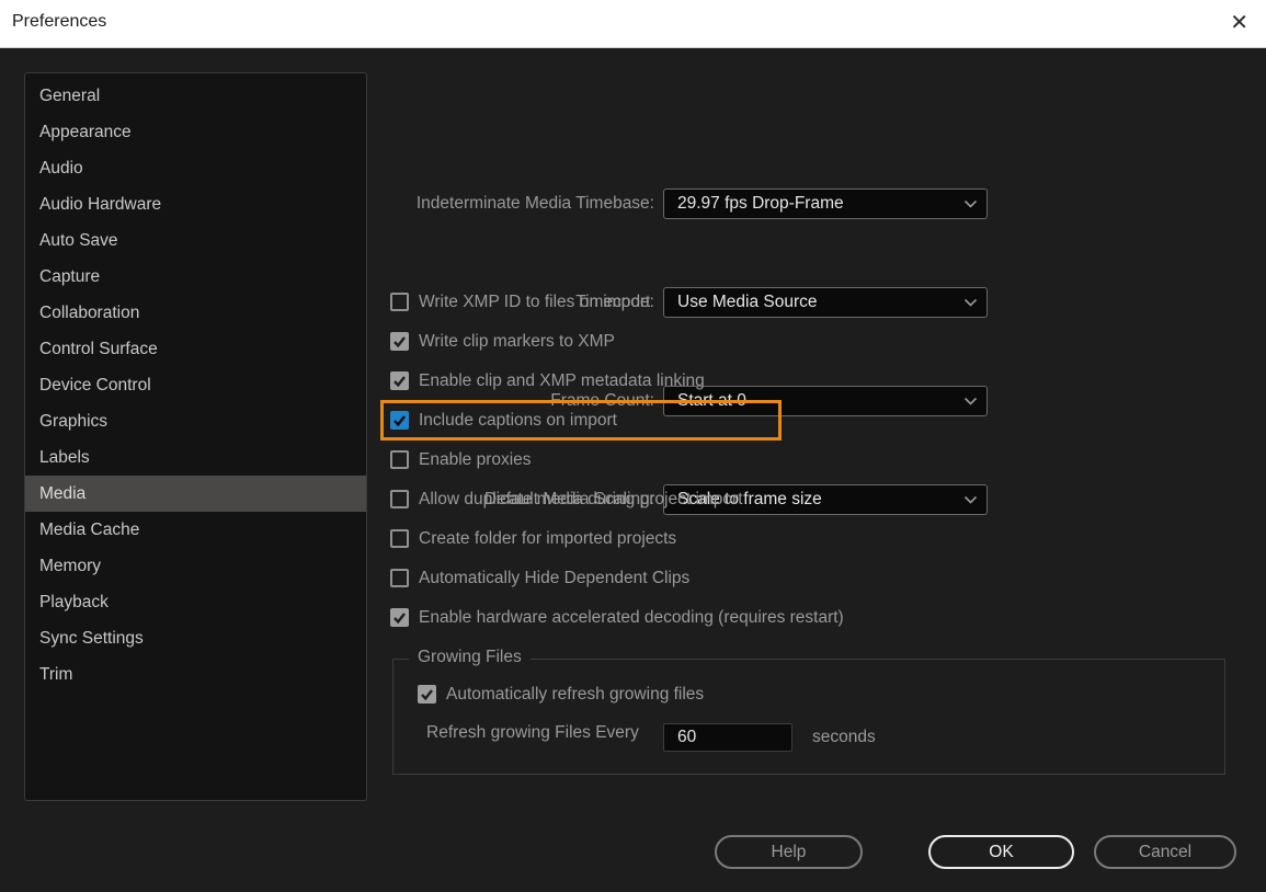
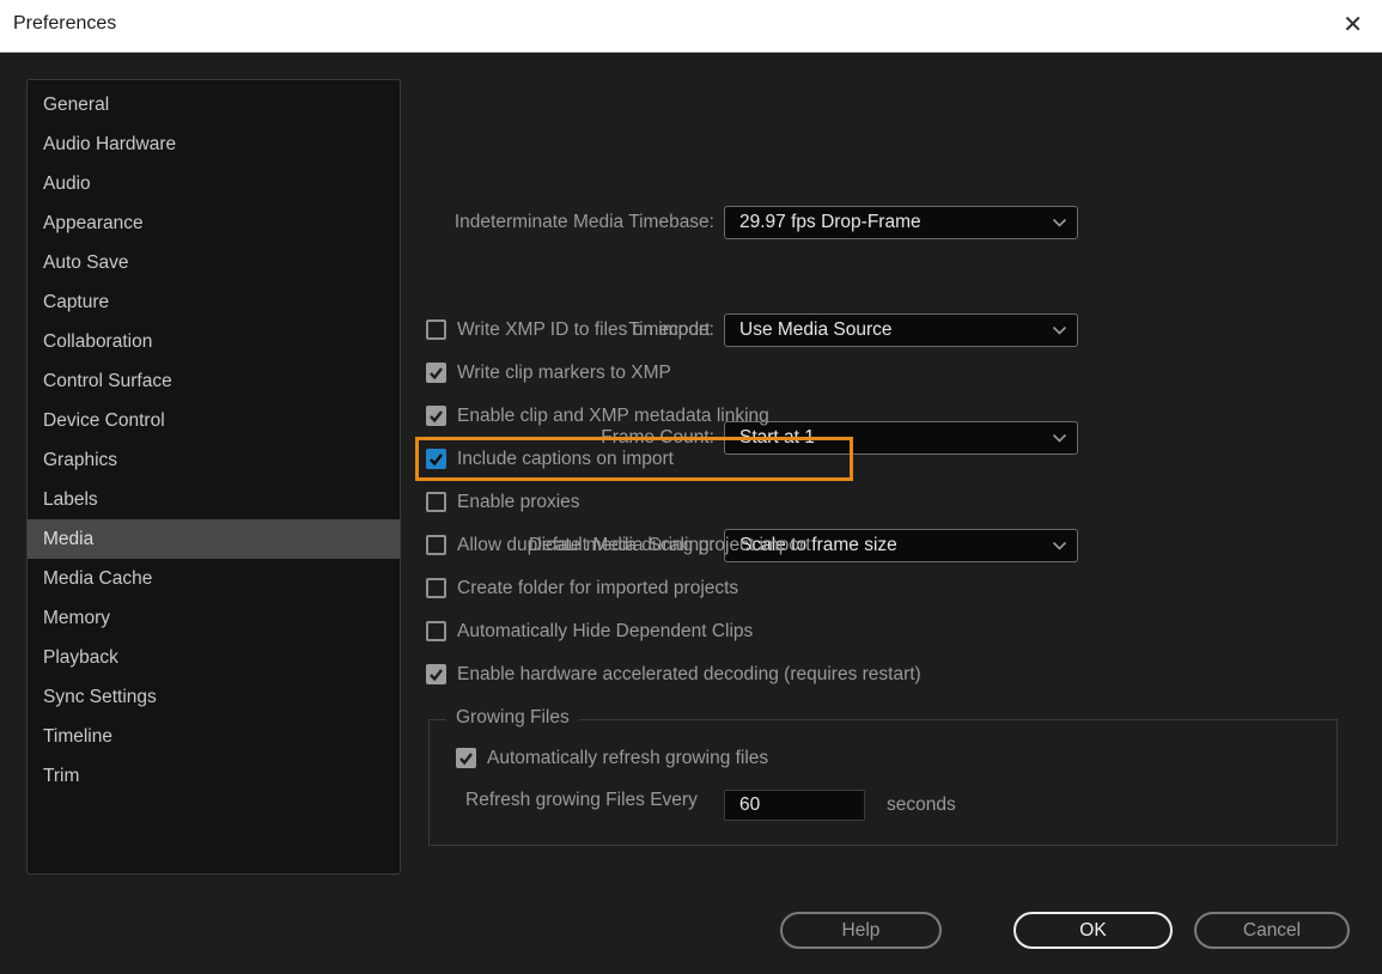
  Preferences
  ✕
  General
- Appearance
+ Audio Hardware
  Audio
- Audio Hardware
+ Appearance
  Auto Save
  Capture
  Collaboration
  Control Surface
  Device Control
  Graphics
  Labels
  Media
  Media Cache
  Memory
  Playback
  Sync Settings
+ Timeline
  Trim
  Indeterminate Media Timebase:
  29.97 fps Drop-Frame
  Timecode:
  Use Media Source
  Frame Count:
- Start at 0
+ Start at 1
  Default Media Scaling:
  Scale to frame size
  Write XMP ID to files on import
  Write clip markers to XMP
  Enable clip and XMP metadata linking
  Include captions on import
  Enable proxies
  Allow duplicate media during project import
  Create folder for imported projects
  Automatically Hide Dependent Clips
  Enable hardware accelerated decoding (requires restart)
  Growing Files
  Automatically refresh growing files
  Refresh growing Files Every
  60
  seconds
  Help
  OK
  Cancel
